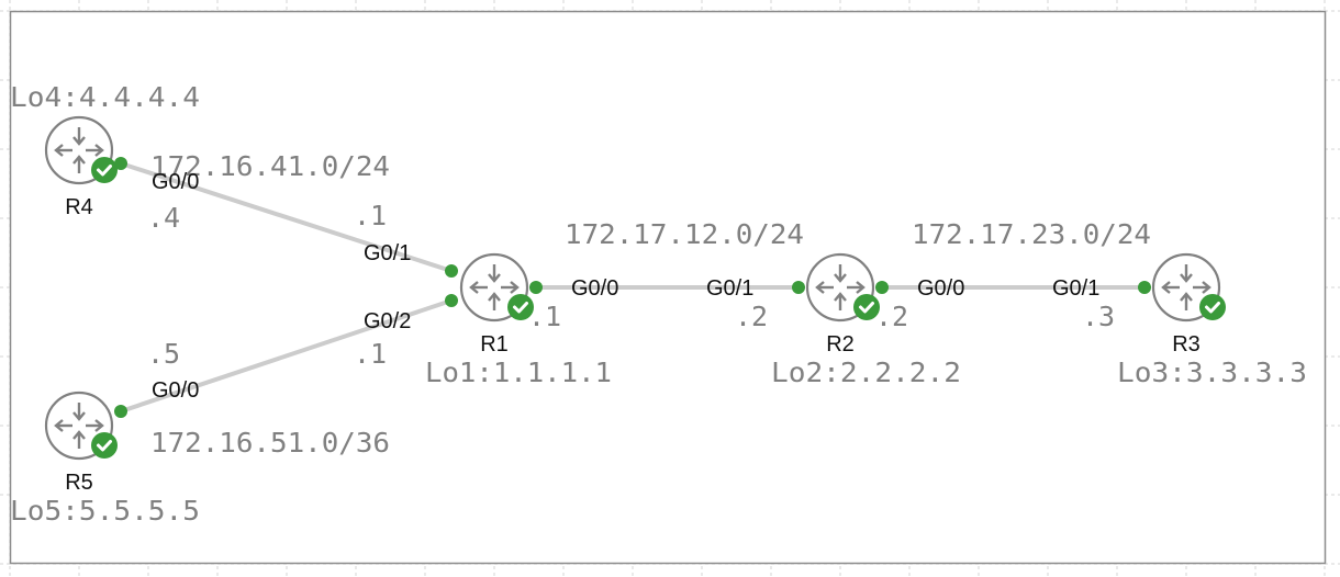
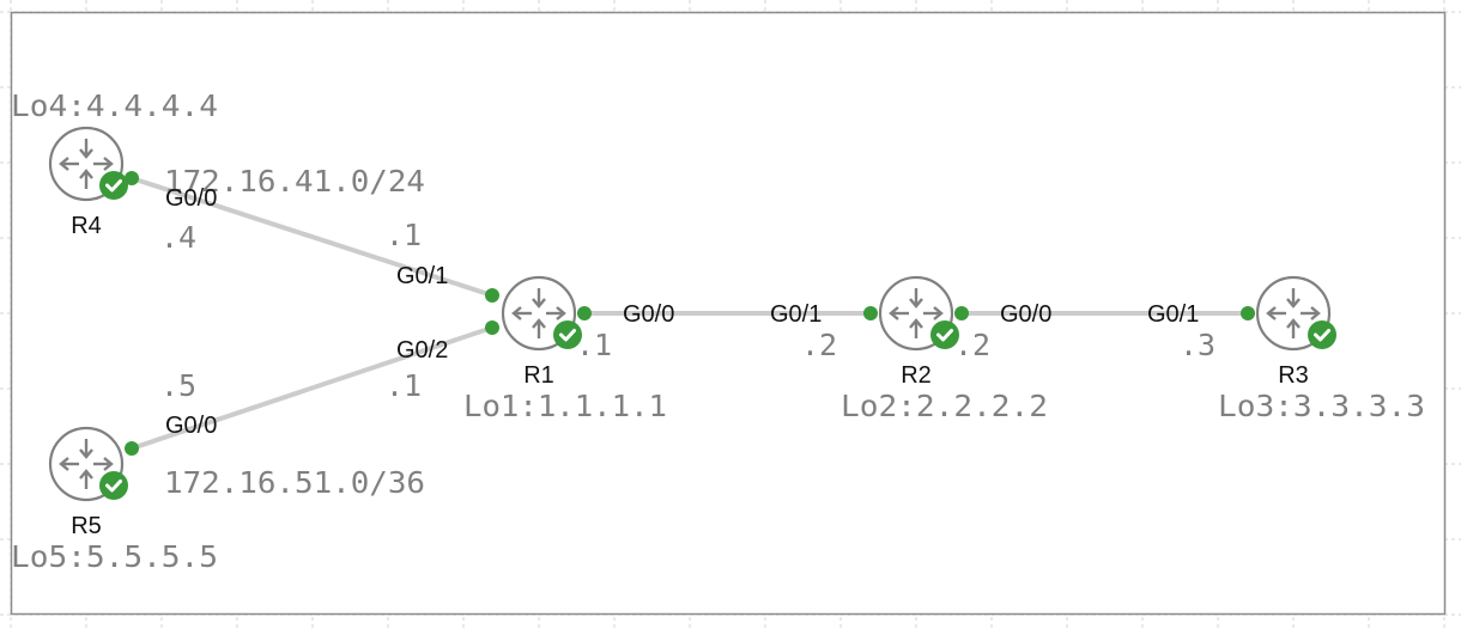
  172.16.41.0/24
  172.16.51.0/36
- 172.17.12.0/24
- 172.17.23.0/24
  .4
  .1
  .5
  .1
  .1
  .2
  .2
  .3
  G0/0
  G0/1
  G0/0
  G0/2
  G0/0
  G0/1
  G0/0
  G0/1
  R4
  R5
  R1
  R2
  R3
  Lo4:4.4.4.4
  Lo5:5.5.5.5
  Lo1:1.1.1.1
  Lo2:2.2.2.2
  Lo3:3.3.3.3
